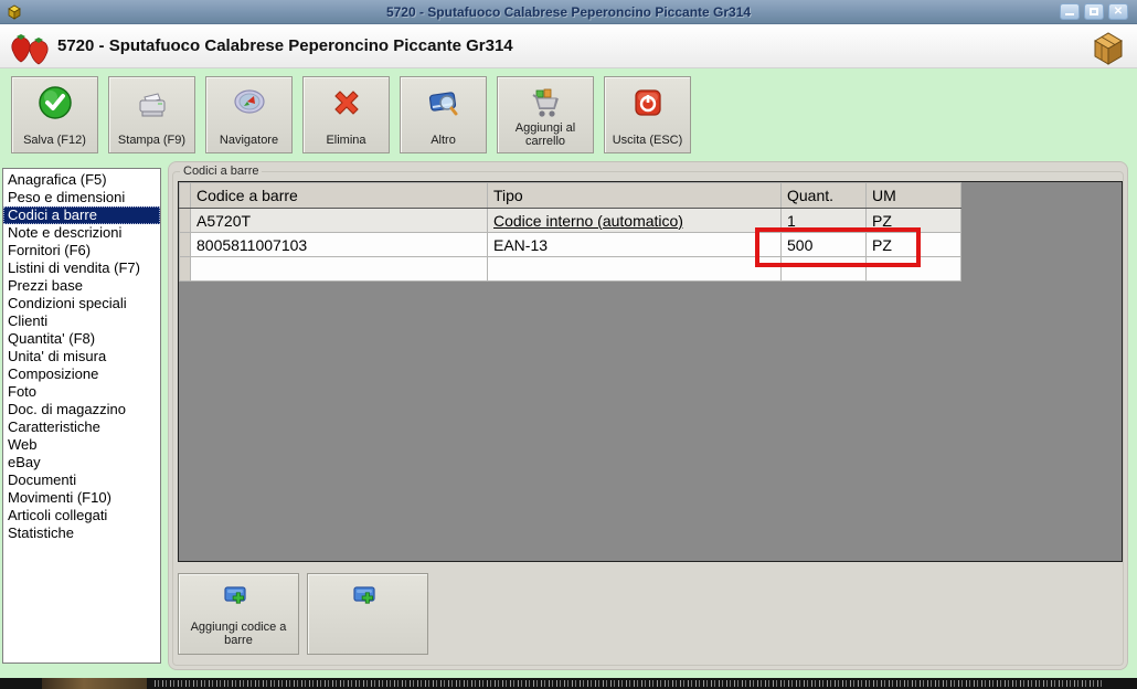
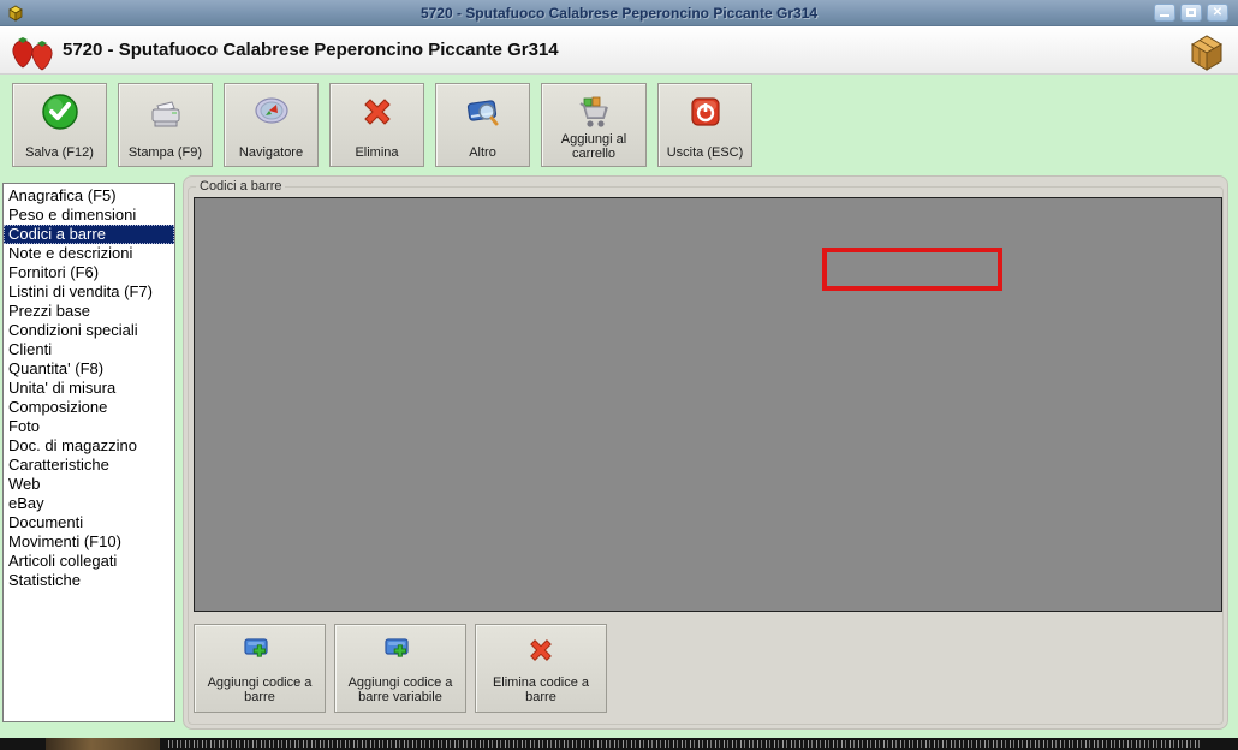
  5720 - Sputafuoco Calabrese Peperoncino Piccante Gr314
  ✕
  5720 - Sputafuoco Calabrese Peperoncino Piccante Gr314
  Salva (F12)
  Stampa (F9)
  Navigatore
  Elimina
  Altro
  Aggiungi al carrello
  Uscita (ESC)
  Anagrafica (F5)
  Peso e dimensioni
  Codici a barre
  Note e descrizioni
  Fornitori (F6)
  Listini di vendita (F7)
  Prezzi base
  Condizioni speciali
  Clienti
  Quantita' (F8)
  Unita' di misura
  Composizione
  Foto
  Doc. di magazzino
  Caratteristiche
  Web
  eBay
  Documenti
  Movimenti (F10)
  Articoli collegati
  Statistiche
  Codici a barre
- 	Codice a barre	Tipo	Quant.	UM
- 	A5720T	Codice interno (automatico)	1	PZ
- 	8005811007103	EAN-13	500	PZ
  Aggiungi codice a barre
+ Aggiungi codice a barre variabile
+ Elimina codice a barre
